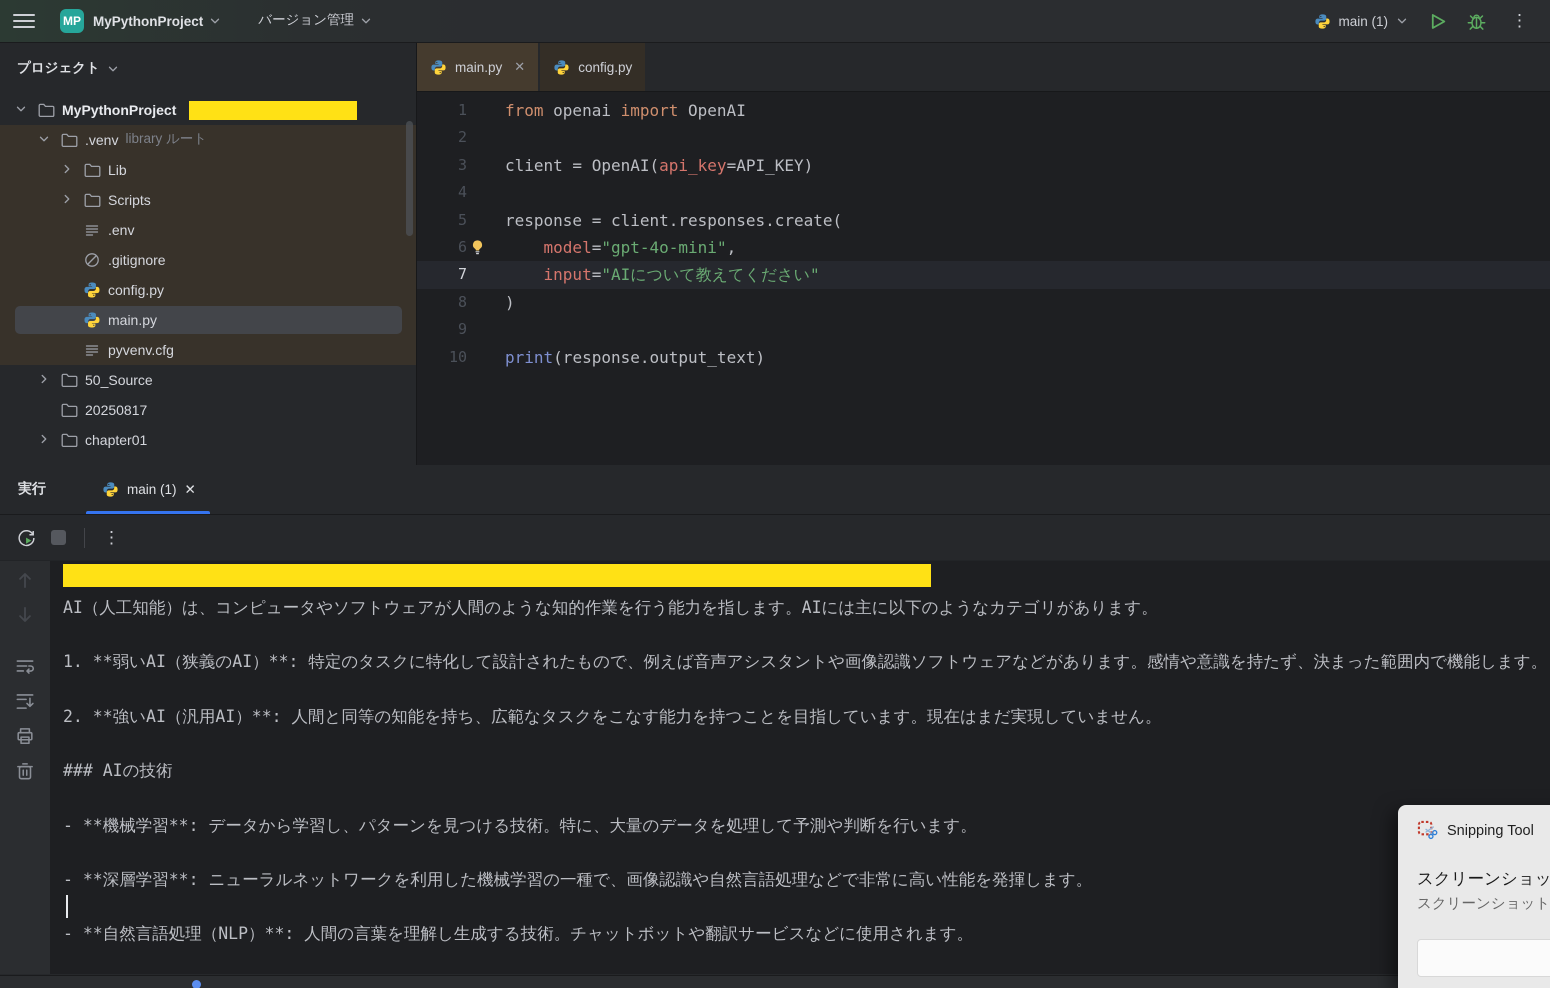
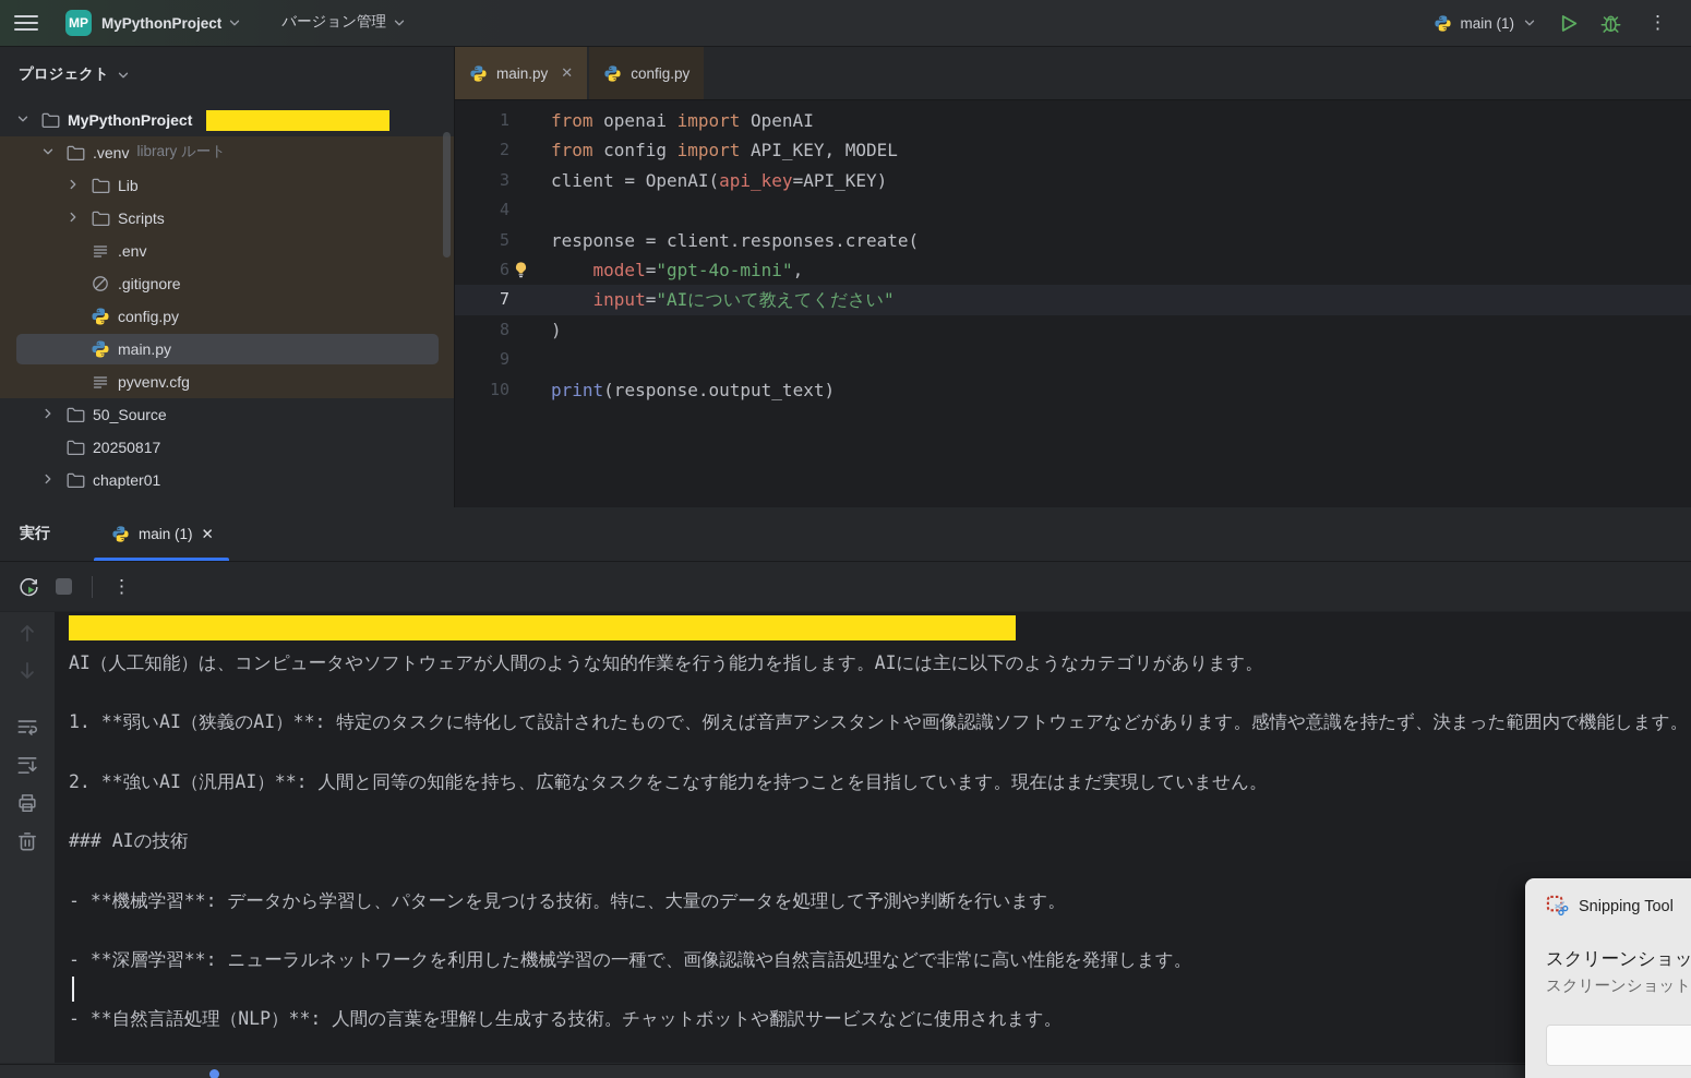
  MP
  MyPythonProject
  バージョン管理
  main (1)
  ⋮
  プロジェクト
  MyPythonProject
  .venv
  library ルート
  Lib
  Scripts
  .env
  .gitignore
  config.py
  main.py
  pyvenv.cfg
  50_Source
  20250817
  chapter01
  main.py
  ✕
  config.py
  1
  from openai import OpenAI
  2
+ from config import API_KEY, MODEL
  3
  client = OpenAI(api_key=API_KEY)
  4
  5
  response = client.responses.create(
  6
  model="gpt-4o-mini",
  7
  input="AIについて教えてください"
  8
  )
  9
  10
  print(response.output_text)
  実行
  main (1)
  ✕
  ⋮
  AI（人工知能）は、コンピュータやソフトウェアが人間のような知的作業を行う能力を指します。AIには主に以下のようなカテゴリがあります。
  1. **弱いAI（狭義のAI）**: 特定のタスクに特化して設計されたもので、例えば音声アシスタントや画像認識ソフトウェアなどがあります。感情や意識を持たず、決まった範囲内で機能します。
  2. **強いAI（汎用AI）**: 人間と同等の知能を持ち、広範なタスクをこなす能力を持つことを目指しています。現在はまだ実現していません。
  ### AIの技術
  - **機械学習**: データから学習し、パターンを見つける技術。特に、大量のデータを処理して予測や判断を行います。
  - **深層学習**: ニューラルネットワークを利用した機械学習の一種で、画像認識や自然言語処理などで非常に高い性能を発揮します。
  - **自然言語処理（NLP）**: 人間の言葉を理解し生成する技術。チャットボットや翻訳サービスなどに使用されます。
  Snipping Tool
  スクリーンショッ
  スクリーンショット
